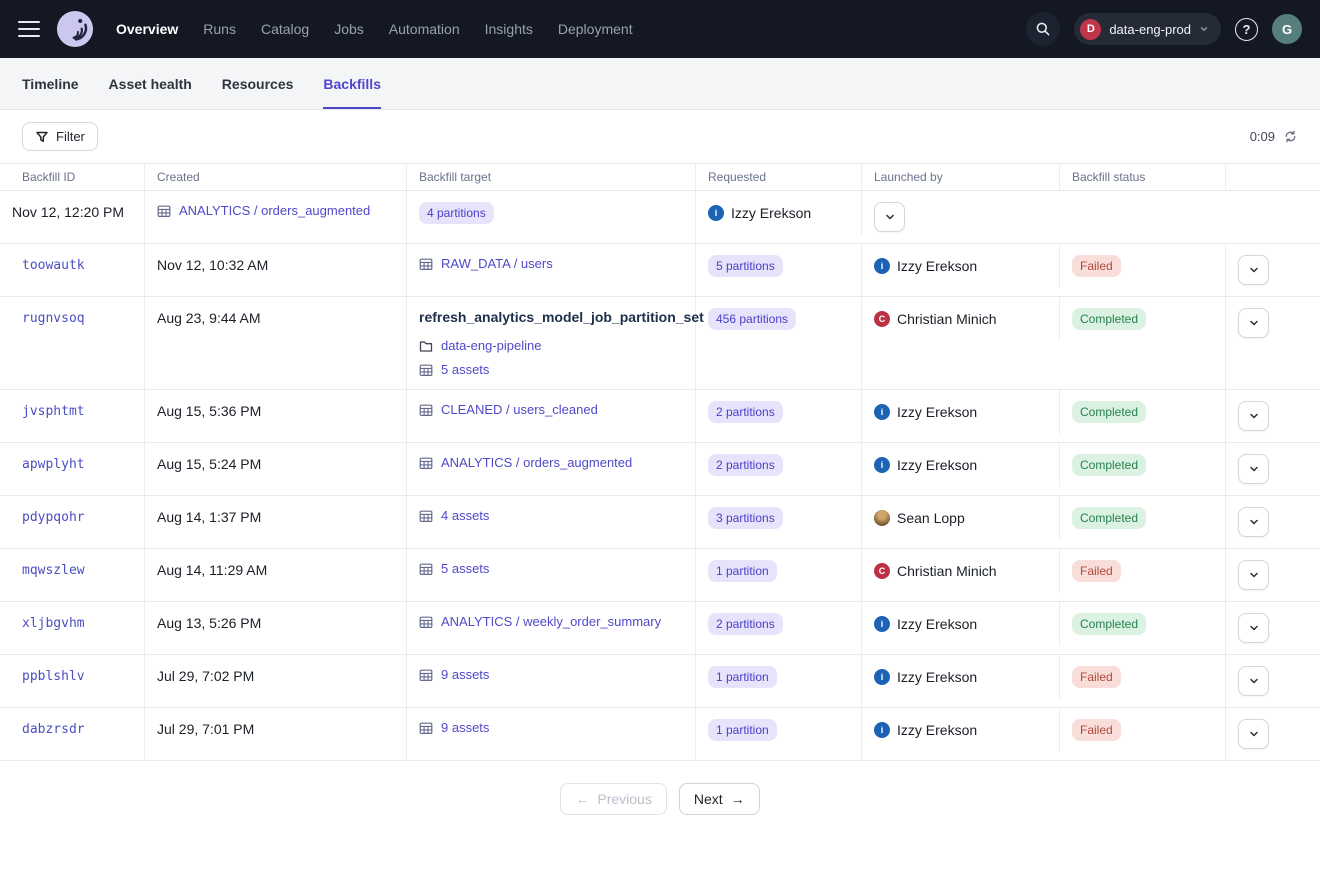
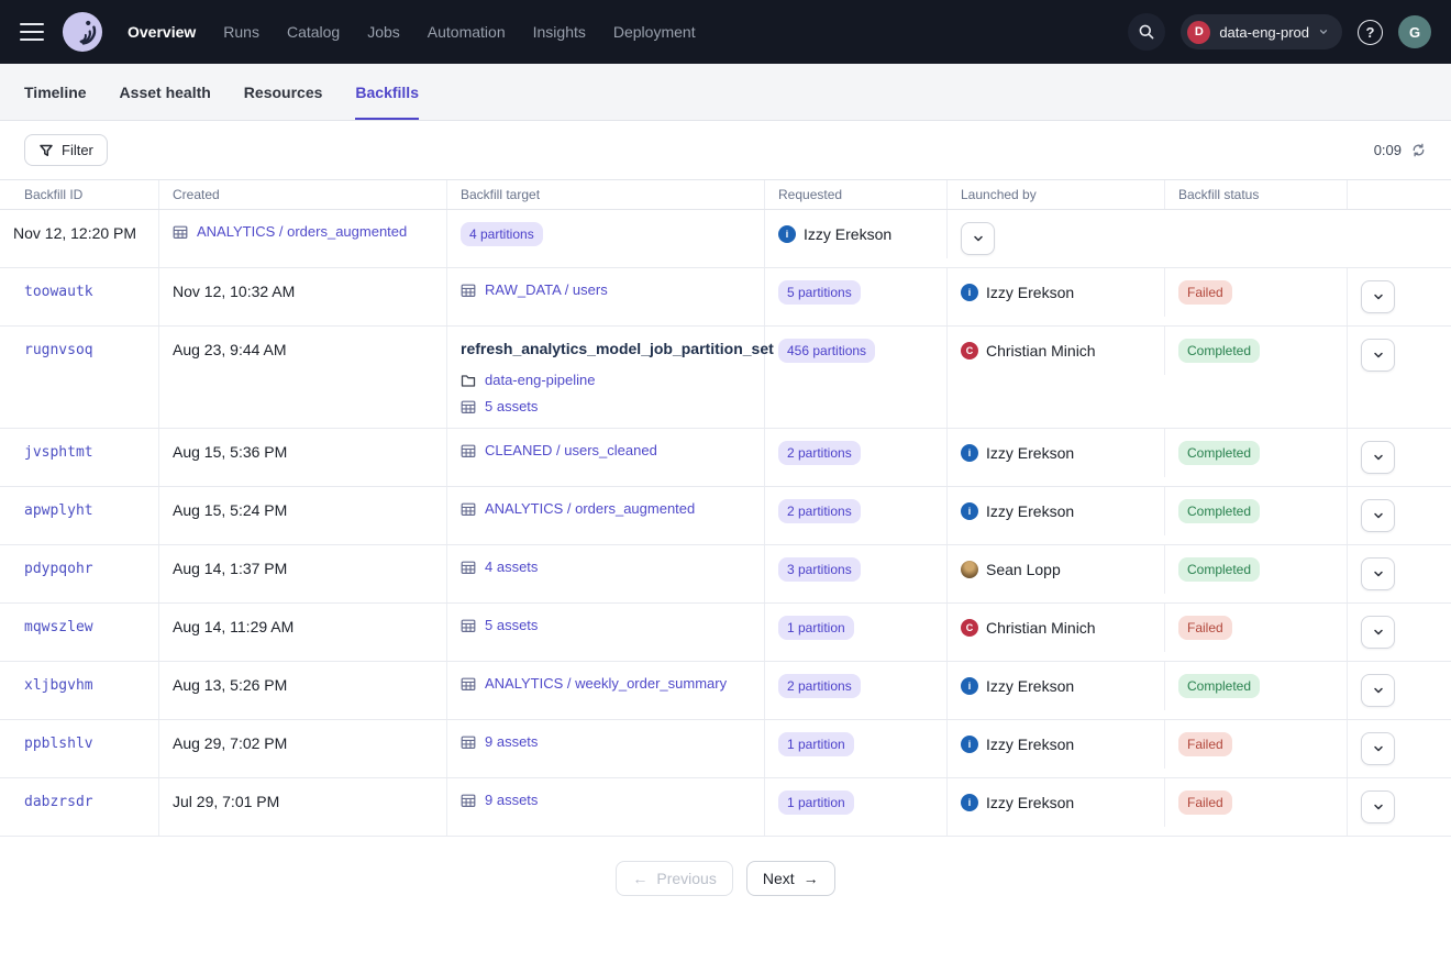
  Overview
  Runs
  Catalog
  Jobs
  Automation
  Insights
  Deployment
  D
  data-eng-prod
  ?
  G
  Timeline
  Asset health
  Resources
  Backfills
  Filter
  0:09
  Backfill ID
  Created
  Backfill target
  Requested
  Launched by
  Backfill status
  Nov 12, 12:20 PM
  ANALYTICS / orders_augmented
  4 partitions
  i
  Izzy Erekson
  toowautk
  Nov 12, 10:32 AM
  RAW_DATA / users
  5 partitions
  i
  Izzy Erekson
  Failed
  rugnvsoq
  Aug 23, 9:44 AM
  refresh_analytics_model_job_partition_s
  data-eng-pipeline
  5 assets
  456 partitions
  C
  Christian Minich
  Completed
  jvsphtmt
  Aug 15, 5:36 PM
  CLEANED / users_cleaned
  2 partitions
  i
  Izzy Erekson
  Completed
  apwplyht
  Aug 15, 5:24 PM
  ANALYTICS / orders_augmented
  2 partitions
  i
  Izzy Erekson
  Completed
  pdypqohr
  Aug 14, 1:37 PM
  4 assets
  3 partitions
  Sean Lopp
  Completed
  mqwszlew
  Aug 14, 11:29 AM
  5 assets
  1 partition
  C
  Christian Minich
  Failed
  xljbgvhm
  Aug 13, 5:26 PM
  ANALYTICS / weekly_order_summary
  2 partitions
  i
  Izzy Erekson
  Completed
  ppblshlv
- Jul 29, 7:02 PM
+ Aug 29, 7:02 PM
  9 assets
  1 partition
  i
  Izzy Erekson
  Failed
  dabzrsdr
  Jul 29, 7:01 PM
  9 assets
  1 partition
  i
  Izzy Erekson
  Failed
  Previous
  Next
